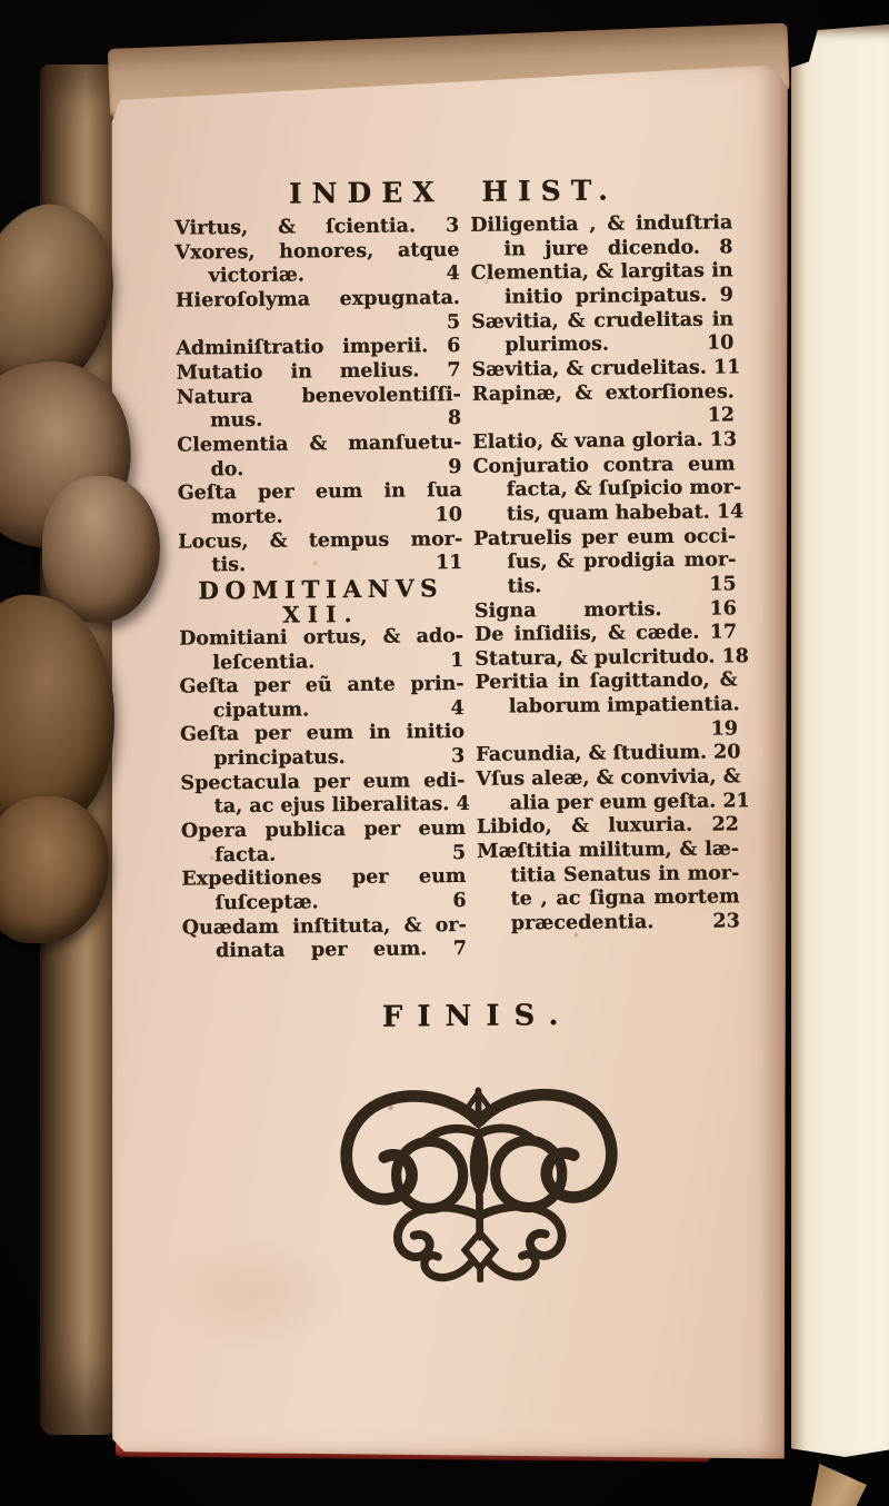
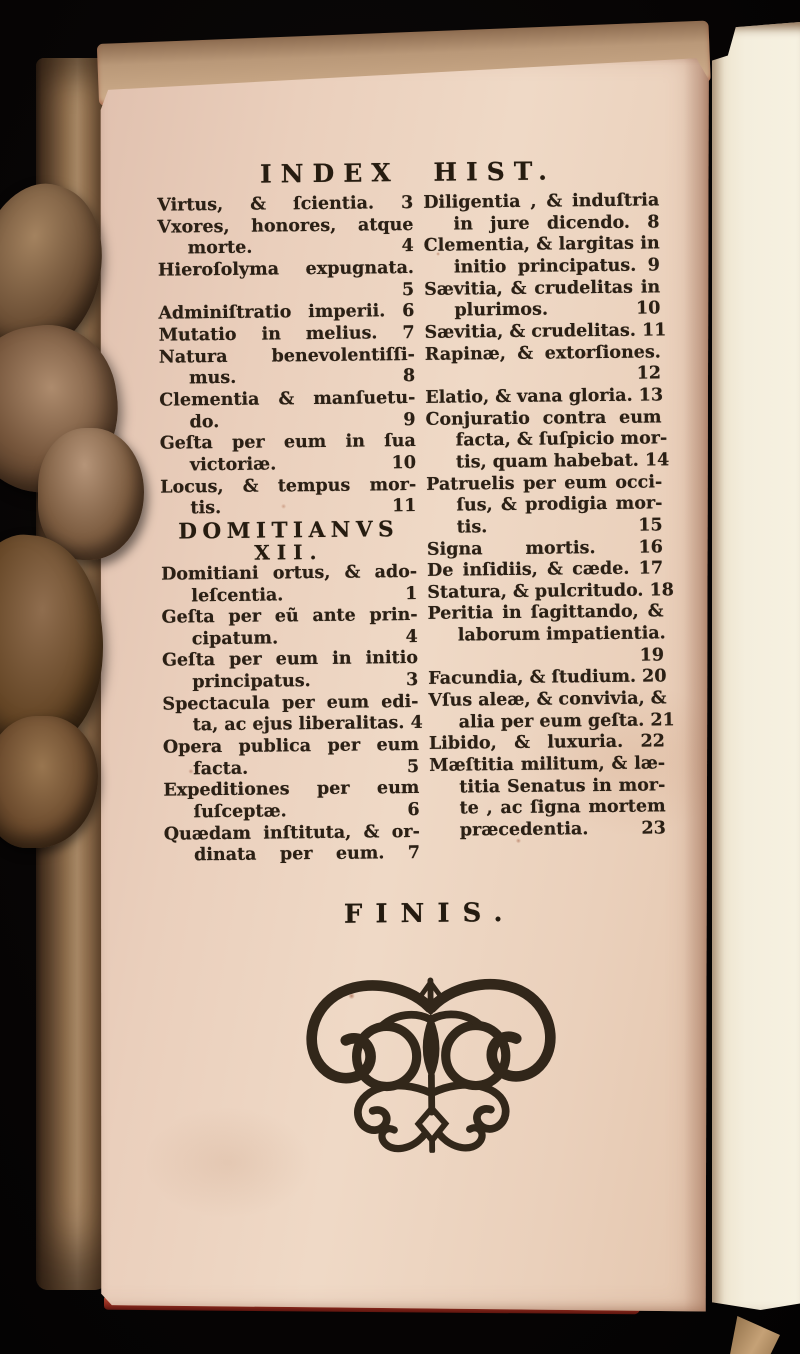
  INDEX HIST.
  Virtus, & ſcientia. 3
  Vxores, honores, atque
- victoriæ. 4
+ morte. 4
  Hieroſolyma expugnata.
  5
  Adminiſtratio imperii. 6
  Mutatio in melius. 7
  Natura benevolentiſſi-
  mus. 8
  Clementia & manſuetu-
  do. 9
  Geſta per eum in ſua
- morte. 10
+ victoriæ. 10
  Locus, & tempus mor-
  tis. 11
  DOMITIANVS
  XII.
  Domitiani ortus, & ado-
  leſcentia. 1
  Geſta per eũ ante prin-
  cipatum. 4
  Geſta per eum in initio
  principatus. 3
  Spectacula per eum edi-
  ta, ac ejus liberalitas. 4
  Opera publica per eum
  facta. 5
  Expeditiones per eum
  ſuſceptæ. 6
  Quædam inſtituta, & or-
  dinata per eum. 7
  Diligentia , & induſtria
  in jure dicendo. 8
  Clementia, & largitas in
  initio principatus. 9
  Sævitia, & crudelitas in
  plurimos. 10
  Sævitia, & crudelitas. 11
  Rapinæ, & extorſiones.
  12
  Elatio, & vana gloria. 13
  Conjuratio contra eum
  facta, & ſuſpicio mor-
  tis, quam habebat. 14
  Patruelis per eum occi-
  ſus, & prodigia mor-
  tis. 15
  Signa mortis. 16
  De inſidiis, & cæde. 17
  Statura, & pulcritudo. 18
  Peritia in ſagittando, &
  laborum impatientia.
  19
  Facundia, & ſtudium. 20
  Vſus aleæ, & convivia, &
  alia per eum geſta. 21
  Libido, & luxuria. 22
  Mæſtitia militum, & læ-
  titia Senatus in mor-
  te , ac ſigna mortem
  præcedentia. 23
  FINIS.
